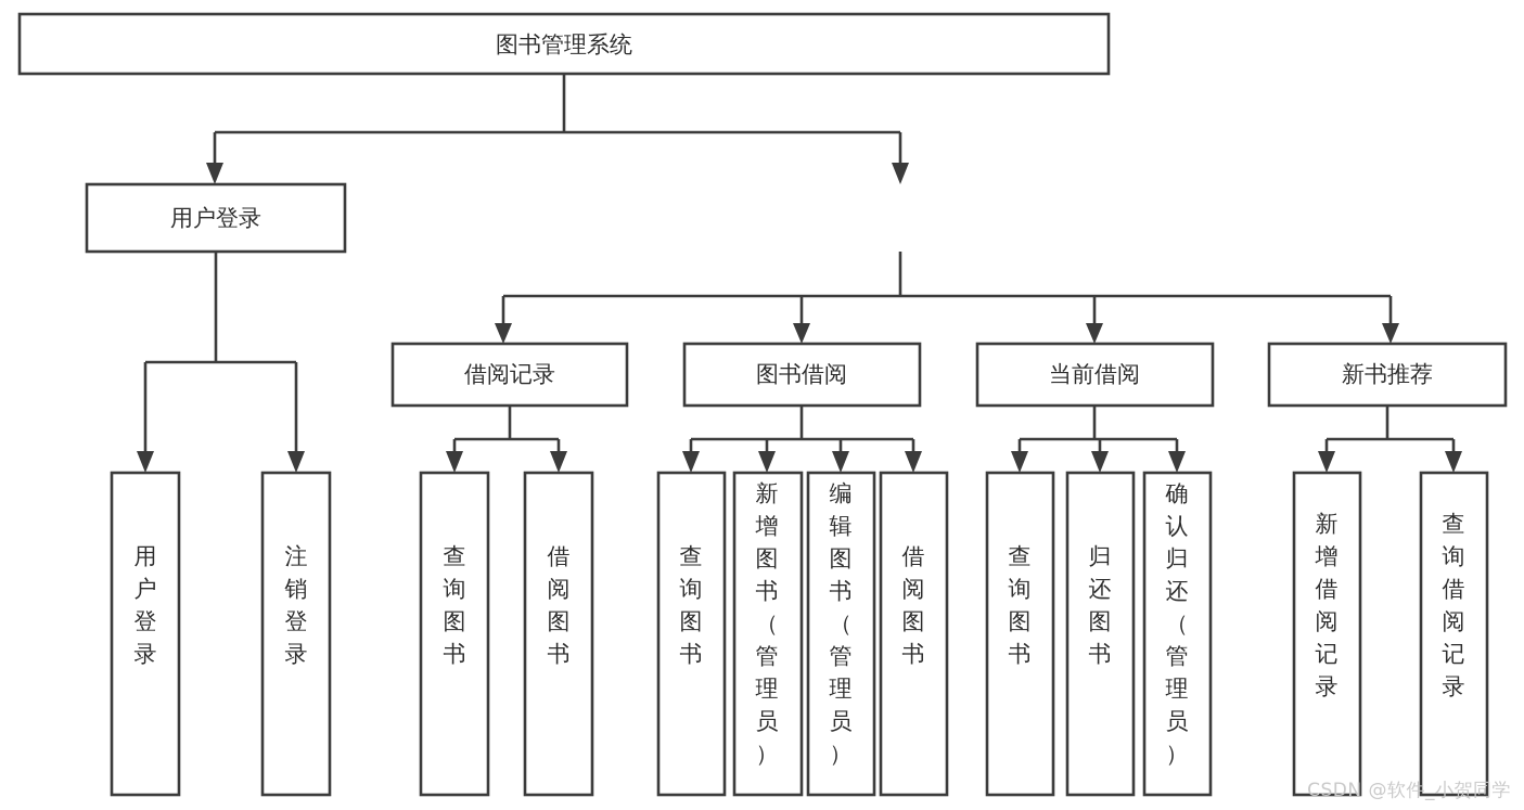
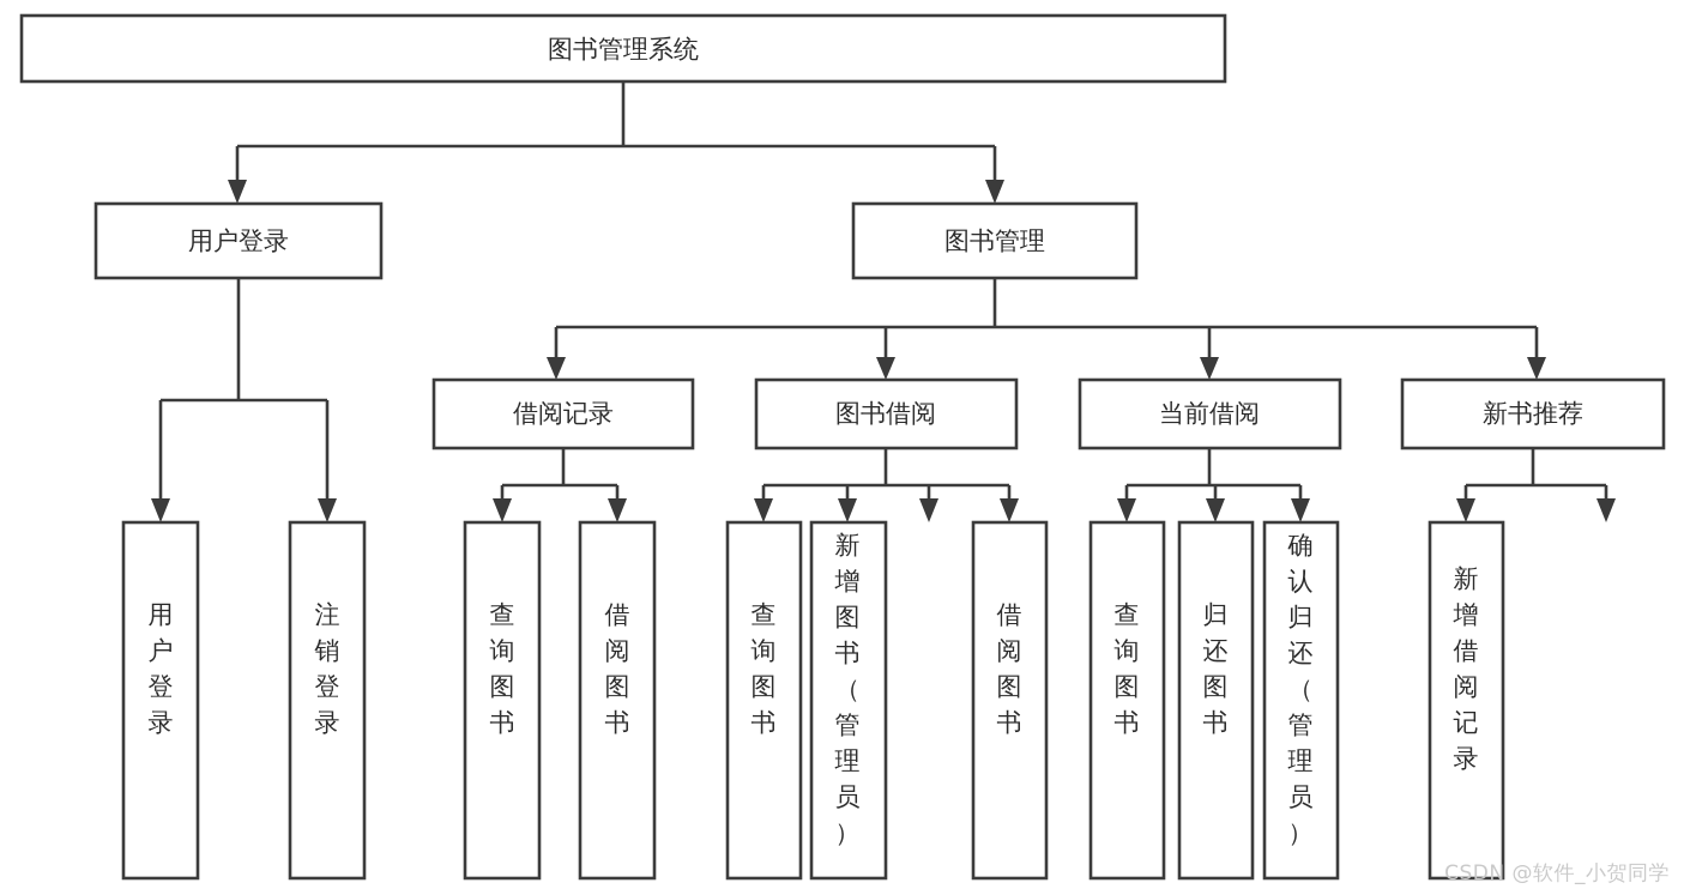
  图书管理系统
  用户登录
+ 图书管理
  借阅记录
  图书借阅
  当前借阅
  新书推荐
  用户登录
  注销登录
  查询图书
  借阅图书
  查询图书
  新增图书（管理员）
- 编辑图书（管理员）
  借阅图书
  查询图书
  归还图书
  确认归还（管理员）
  新增借阅记录
- 查询借阅记录
  CSDN @软件_小贺同学
